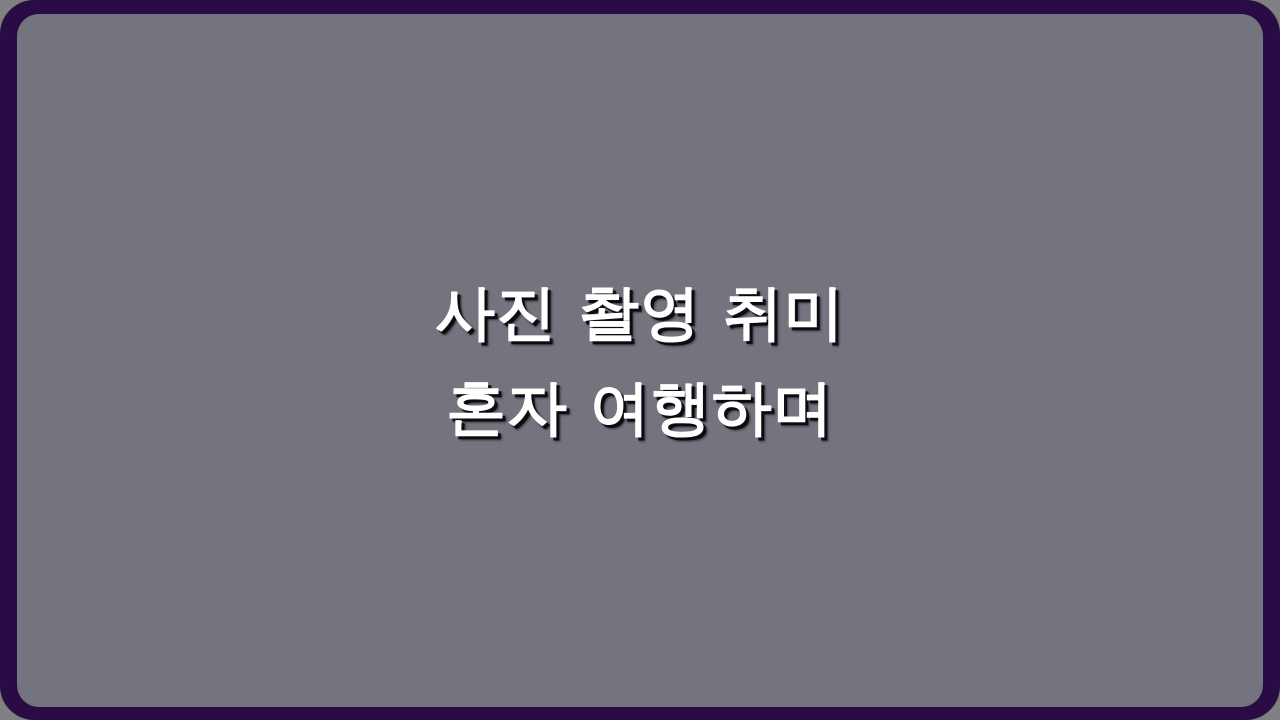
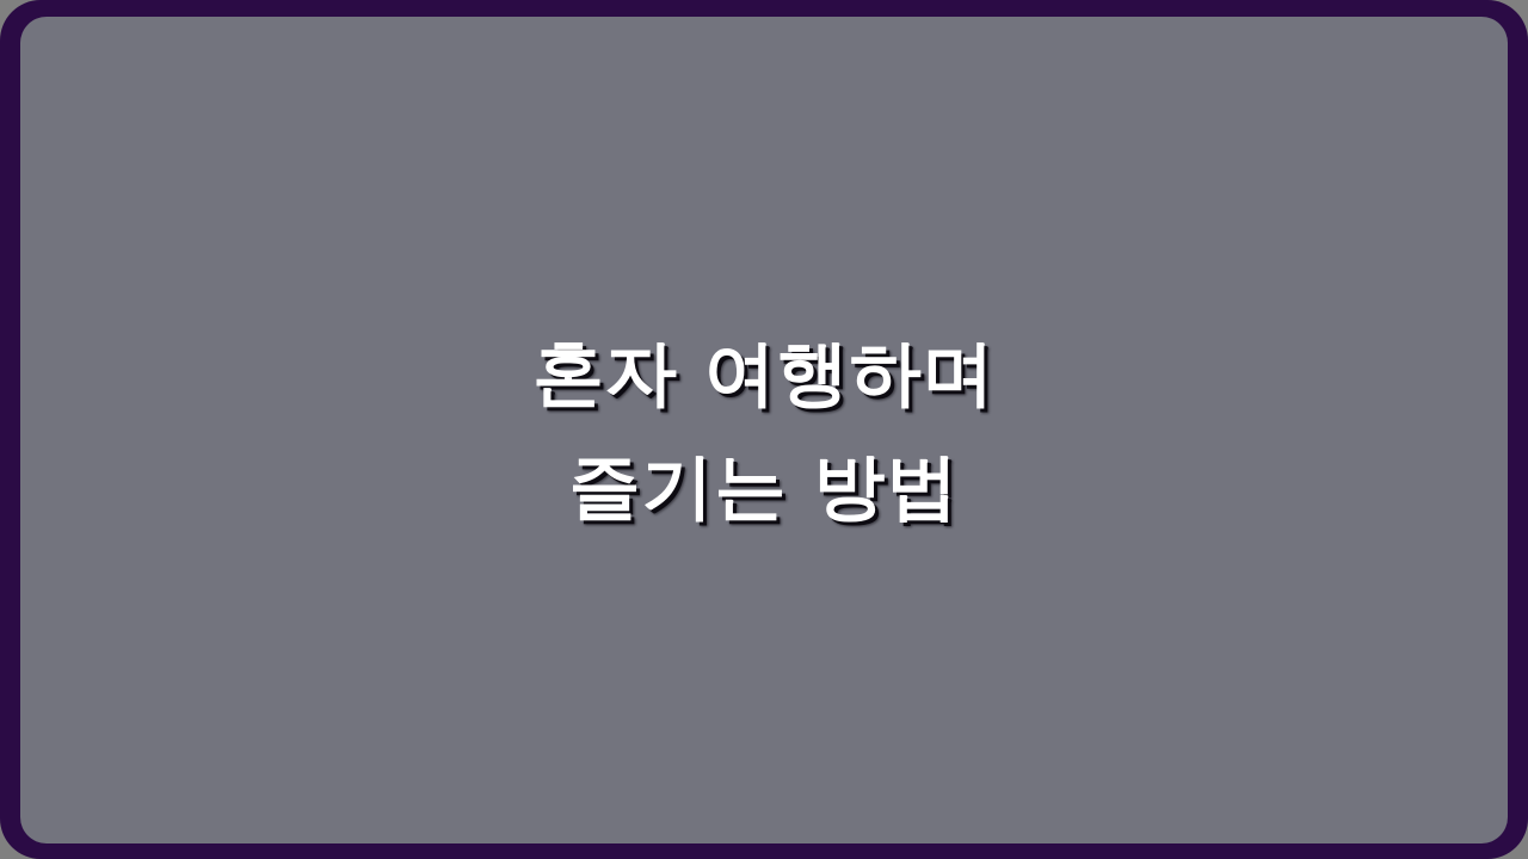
- 사진 촬영 취미
  혼자 여행하며
+ 즐기는 방법
